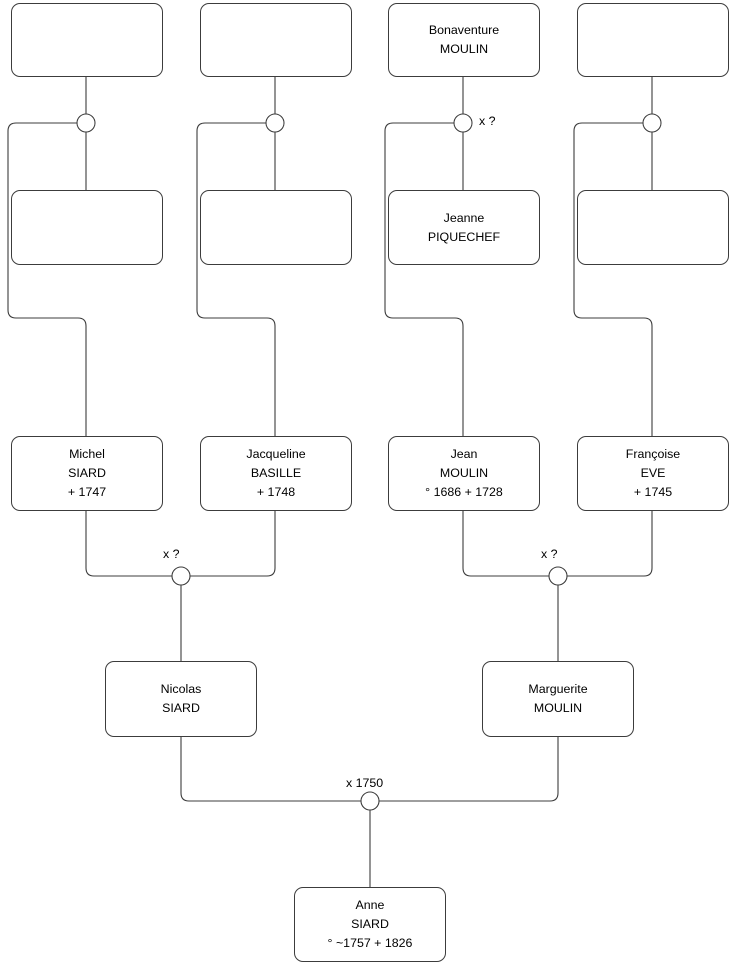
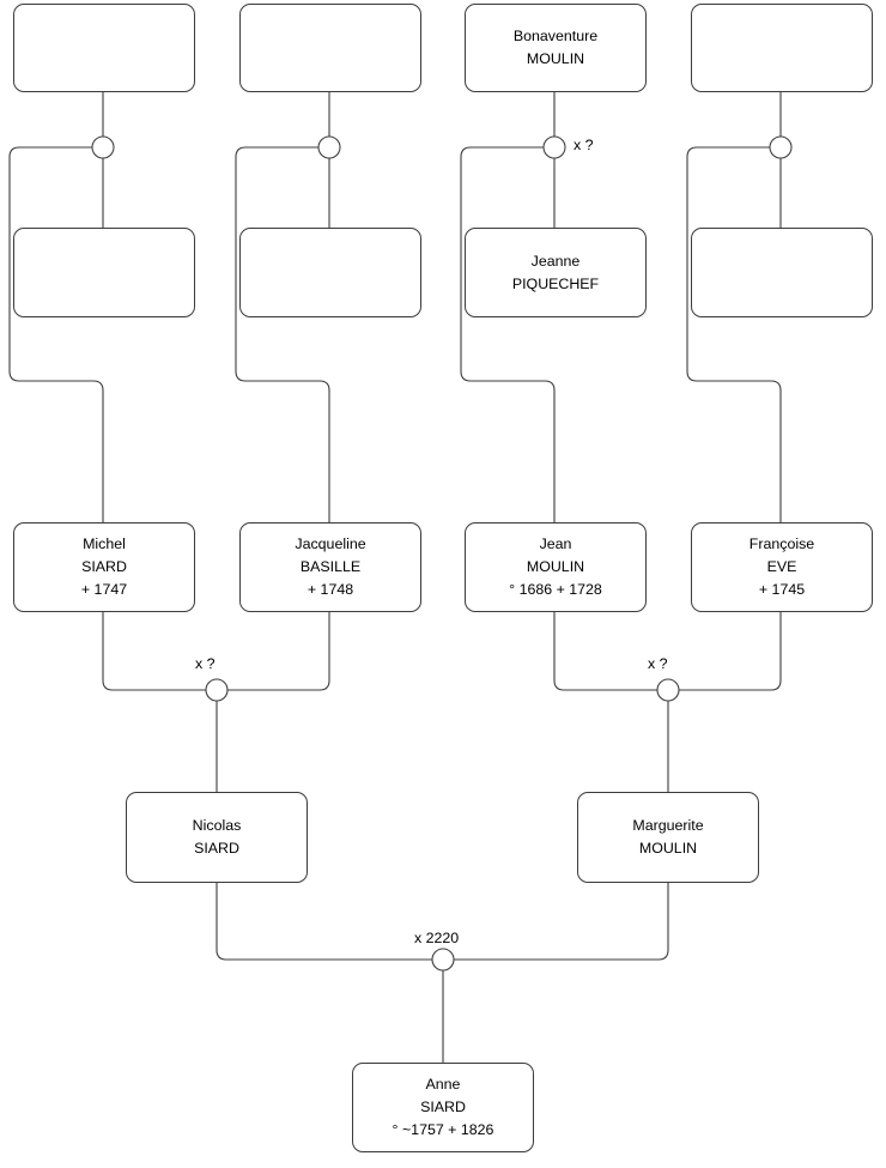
  Bonaventure
  MOULIN
  Jeanne
  PIQUECHEF
  Michel
  SIARD
  + 1747
  Jacqueline
  BASILLE
  + 1748
  Jean
  MOULIN
  ° 1686 + 1728
  Françoise
  EVE
  + 1745
  Nicolas
  SIARD
  Marguerite
  MOULIN
  Anne
  SIARD
  ° ~1757 + 1826
  x ?
  x ?
  x ?
- x 1750
+ x 2220
